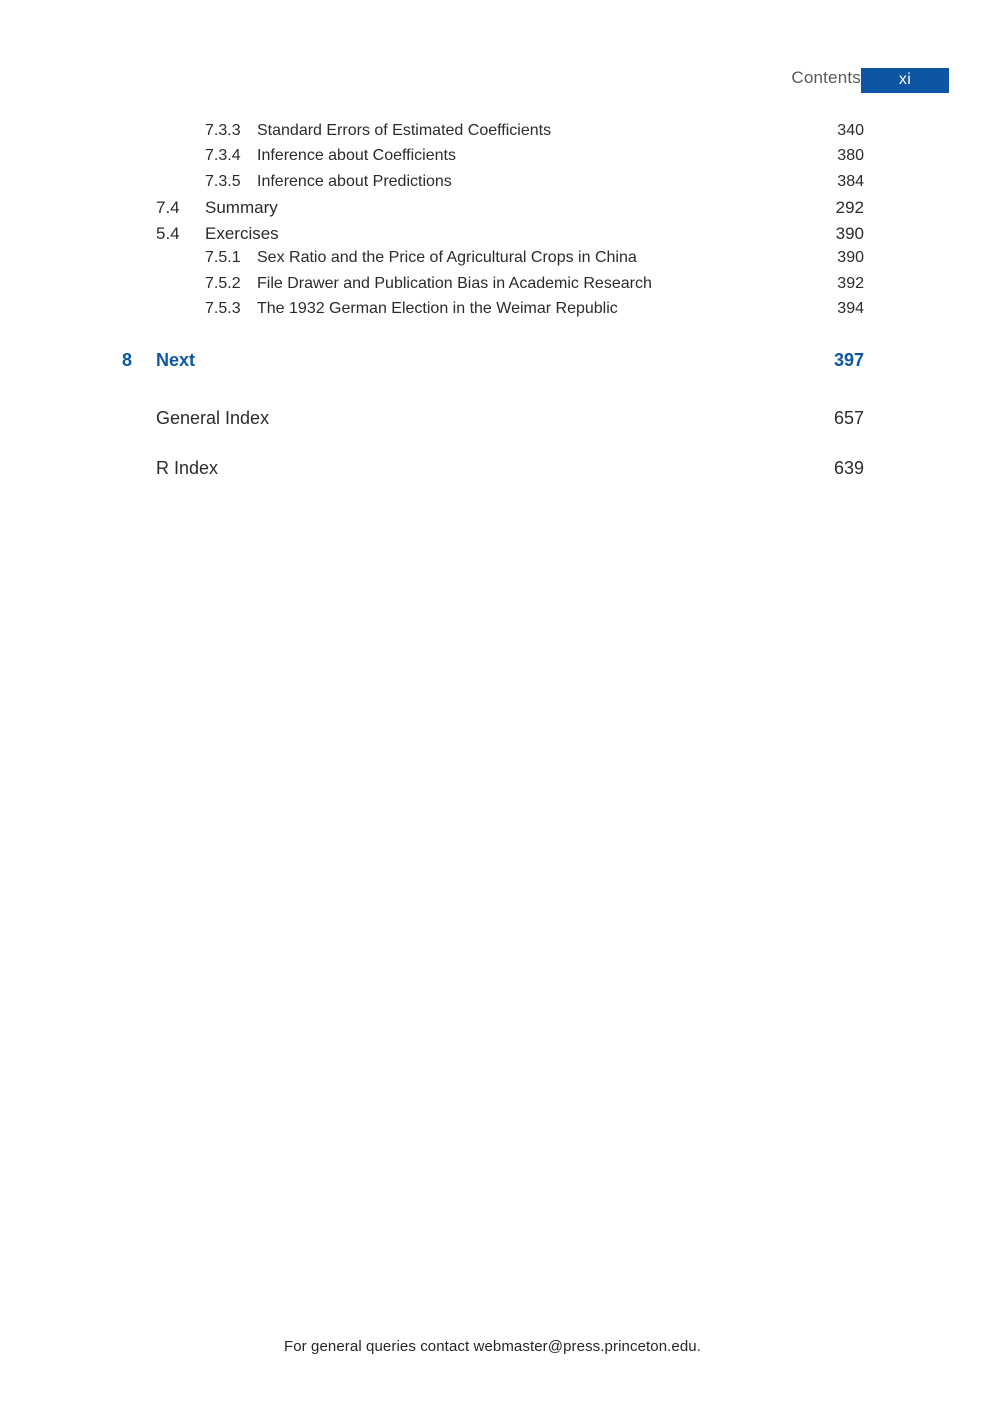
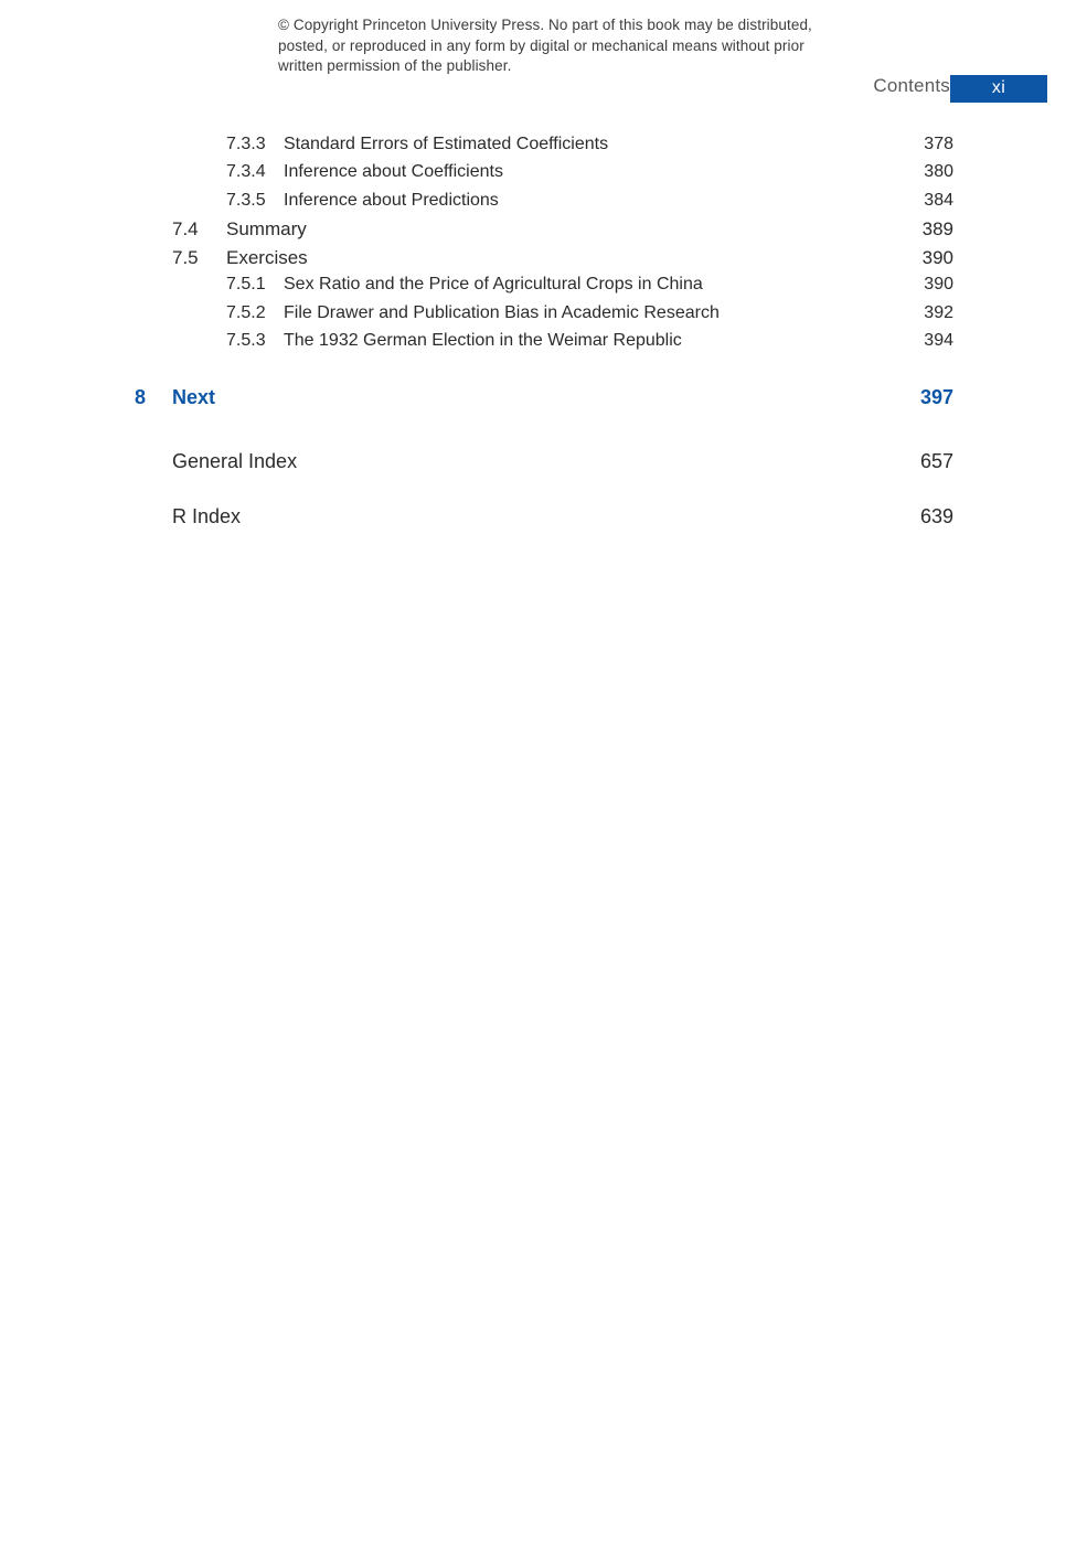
+ © Copyright Princeton University Press. No part of this book may be distributed, posted, or reproduced in any form by digital or mechanical means without prior written permission of the publisher.
  Contents
  xi
  7.3.3
  Standard Errors of Estimated Coefficients
- 340
+ 378
  7.3.4
  Inference about Coefficients
  380
  7.3.5
  Inference about Predictions
  384
  7.4
  Summary
- 292
+ 389
- 5.4
+ 7.5
  Exercises
  390
  7.5.1
  Sex Ratio and the Price of Agricultural Crops in China
  390
  7.5.2
  File Drawer and Publication Bias in Academic Research
  392
  7.5.3
  The 1932 German Election in the Weimar Republic
  394
  8
  Next
  397
  General Index
  657
  R Index
  639
- For general queries contact webmaster@press.princeton.edu.
